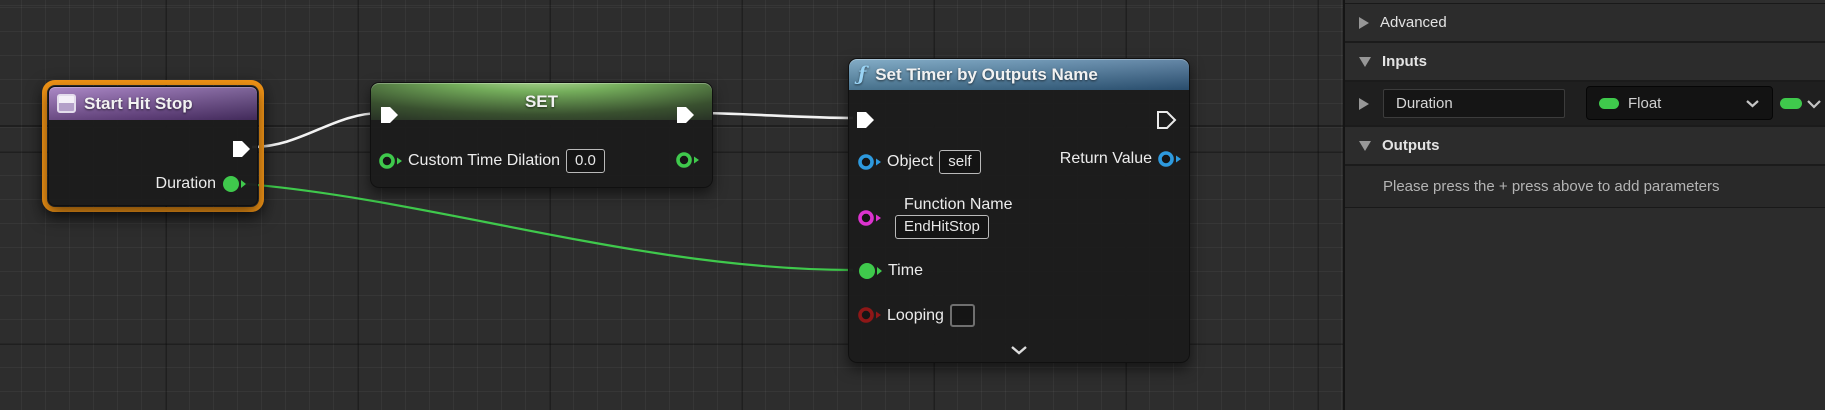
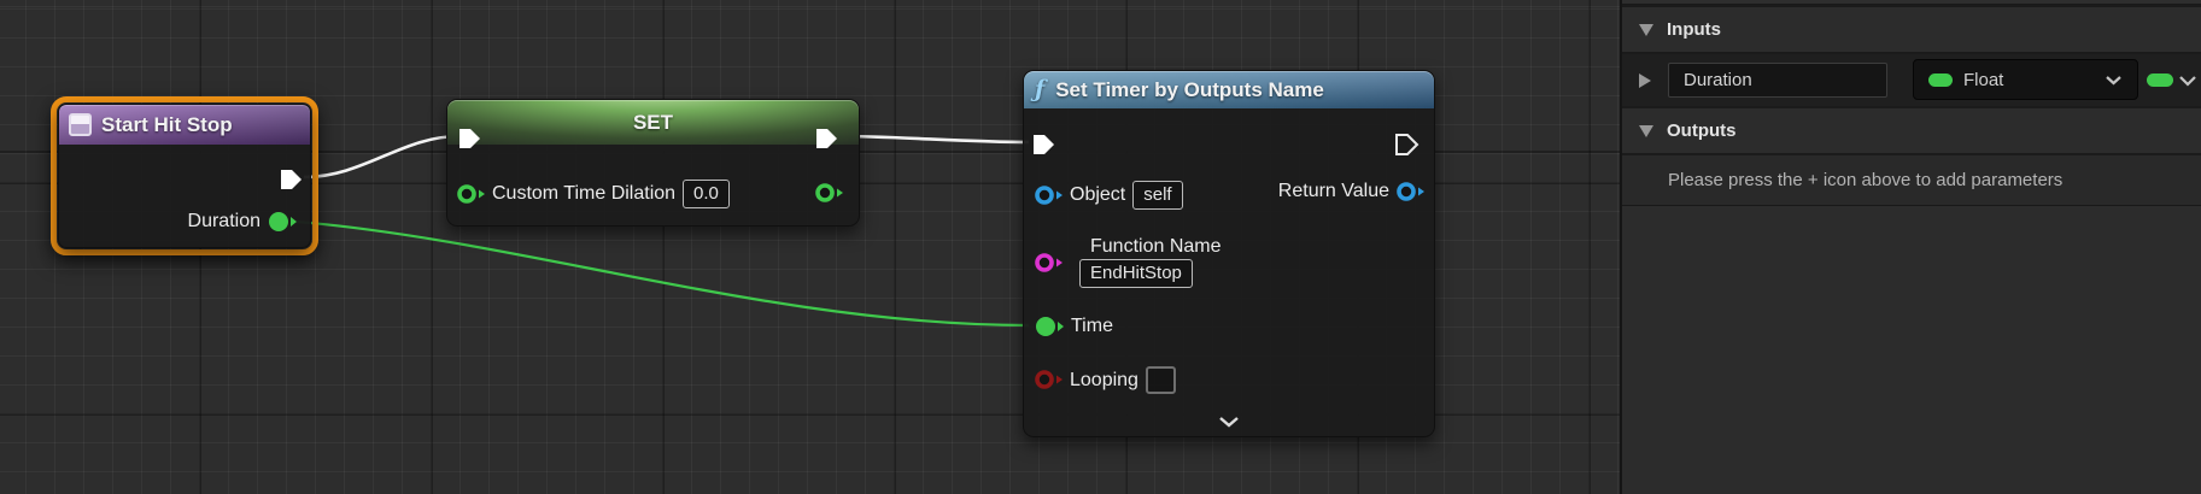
  Start Hit Stop
  Duration
  SET
  Custom Time Dilation
  0.0
  ƒ
  Set Timer by Outputs Name
  Object
  self
  Return Value
  Function Name
  EndHitStop
  Time
  Looping
- Advanced
  Inputs
  Duration
  Float
  Outputs
- Please press the + press above to add parameters
+ Please press the + icon above to add parameters
